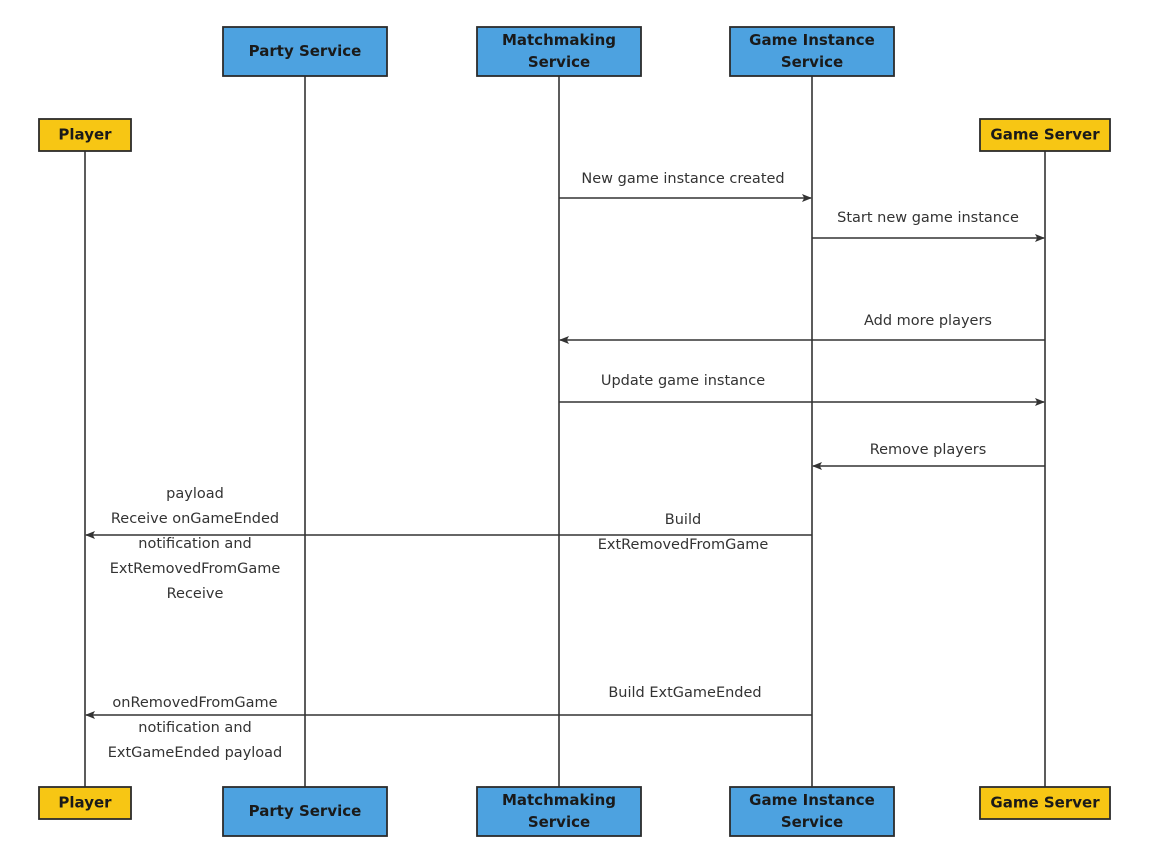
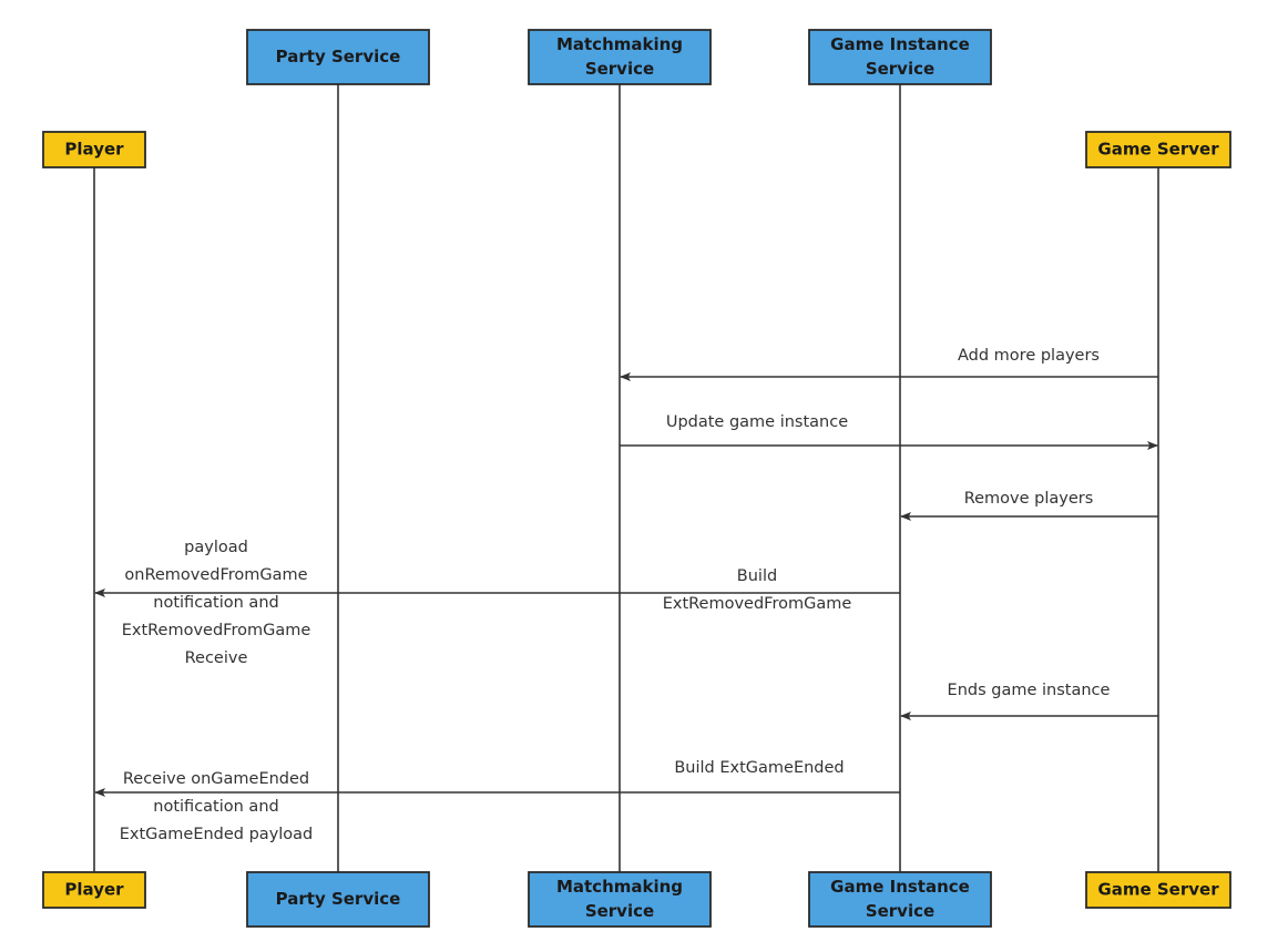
- New game instance created
- Start new game instance
  Add more players
  Update game instance
  Remove players
  Build
  ExtRemovedFromGame
+ Ends game instance
  Build ExtGameEnded
  payload
- Receive onGameEnded
+ onRemovedFromGame
  notification and
  ExtRemovedFromGame
  Receive
- onRemovedFromGame
+ Receive onGameEnded
  notification and
  ExtGameEnded payload
  Player
  Party Service
  Matchmaking
  Service
  Game Instance
  Service
  Game Server
  Player
  Party Service
  Matchmaking
  Service
  Game Instance
  Service
  Game Server
